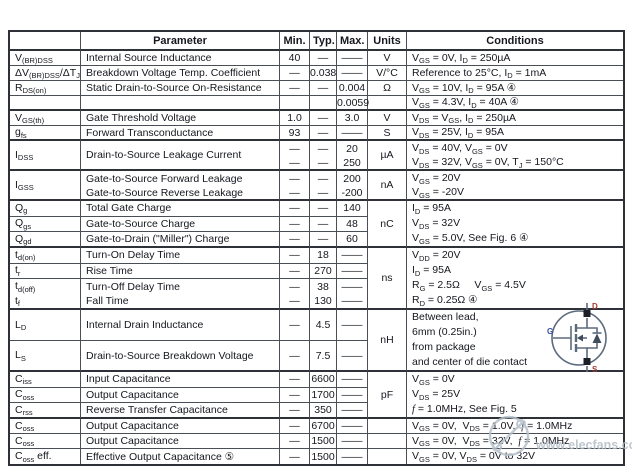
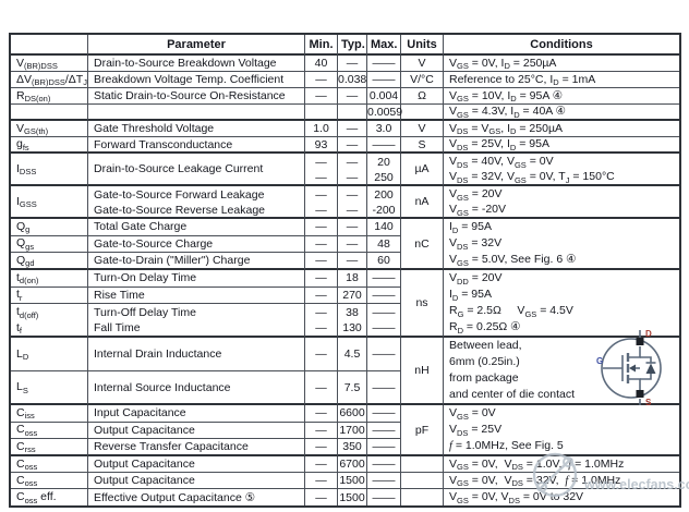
  	Parameter	Min.	Typ.	Max.	Units	Conditions
- V(BR)DSS	Internal Source Inductance	40	—	——	V	VGS = 0V, ID = 250µA
+ V(BR)DSS	Drain-to-Source Breakdown Voltage	40	—	——	V	VGS = 0V, ID = 250µA
  ΔV(BR)DSS/ΔTJ	Breakdown Voltage Temp. Coefficient	—	0.038	——	V/°C	Reference to 25°C, ID = 1mA
  RDS(on)	Static Drain-to-Source On-Resistance	—	—	0.004	Ω	VGS = 10V, ID = 95A ④
  				0.0059		VGS = 4.3V, ID = 40A ④
  VGS(th)	Gate Threshold Voltage	1.0	—	3.0	V	VDS = VGS, ID = 250µA
  gfs	Forward Transconductance	93	—	——	S	VDS = 25V, ID = 95A
  IDSS	Drain-to-Source Leakage Current	—	—	20	µA	VDS = 40V, VGS = 0V
  —	—	250	VDS = 32V, VGS = 0V, TJ = 150°C
  IGSS	Gate-to-Source Forward Leakage	—	—	200	nA	VGS = 20V
  Gate-to-Source Reverse Leakage	—	—	-200	VGS = -20V
  Qg	Total Gate Charge	—	—	140	nC	ID = 95AVDS = 32VVGS = 5.0V, See Fig. 6 ④
  Qgs	Gate-to-Source Charge	—	—	48
  Qgd	Gate-to-Drain ("Miller") Charge	—	—	60
  td(on)	Turn-On Delay Time	—	18	——	ns	VDD = 20VID = 95ARG = 2.5Ω VGS = 4.5VRD = 0.25Ω ④
  tr	Rise Time	—	270	——
  td(off)	Turn-Off Delay Time	—	38	——
  tf	Fall Time	—	130	——
  LD	Internal Drain Inductance	—	4.5	——	nH	Between lead,6mm (0.25in.)from packageand center of die contact
- LS	Drain-to-Source Breakdown Voltage	—	7.5	——
+ LS	Internal Source Inductance	—	7.5	——
  Ciss	Input Capacitance	—	6600	——	pF	VGS = 0VVDS = 25Vf = 1.0MHz, See Fig. 5
  Coss	Output Capacitance	—	1700	——
  Crss	Reverse Transfer Capacitance	—	350	——
  Coss	Output Capacitance	—	6700	——		VGS = 0V, VDS = 1.0V, f = 1.0MHz
  Coss	Output Capacitance	—	1500	——		VGS = 0V, VDS = 32V, f = 1.0MHz
  Coss eff.	Effective Output Capacitance ⑤	—	1500	——		VGS = 0V, VDS = 0V to 32V
  D
  G
  S
  www.elecfans.c
